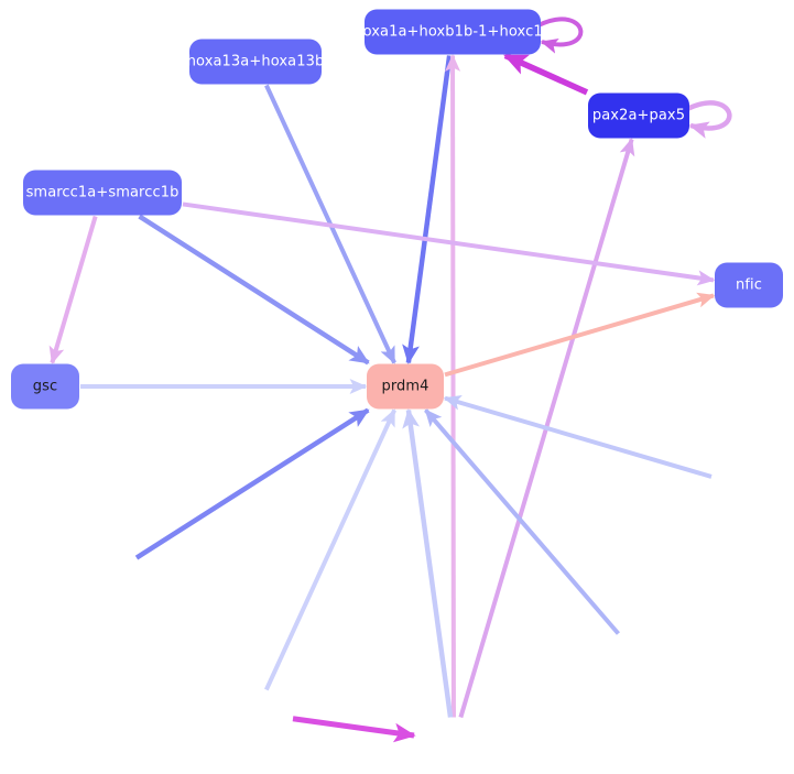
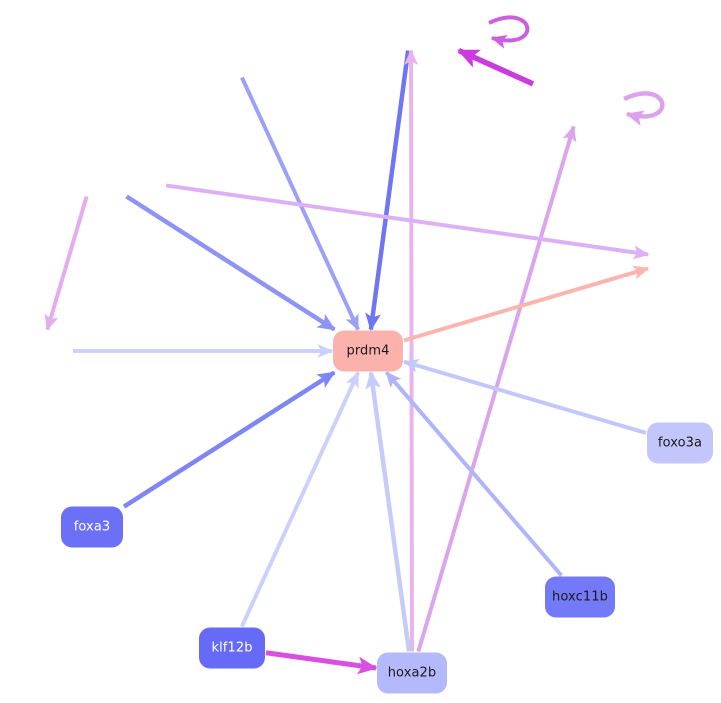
- hoxa1a+hoxb1b-1+hoxc1a
- hoxa13a+hoxa13b
- pax2a+pax5
- smarcc1a+smarcc1b
- nfic
- gsc
  prdm4
+ foxo3a
+ foxa3
+ hoxc11b
+ klf12b
+ hoxa2b
